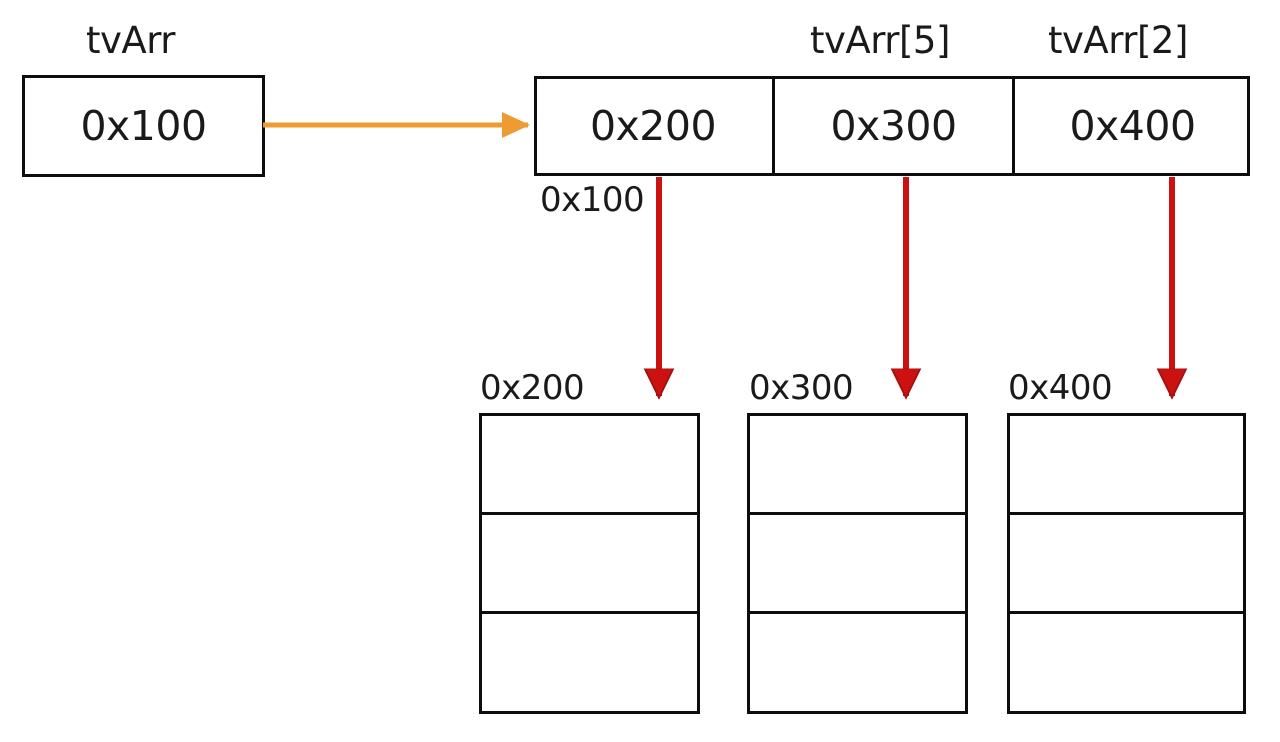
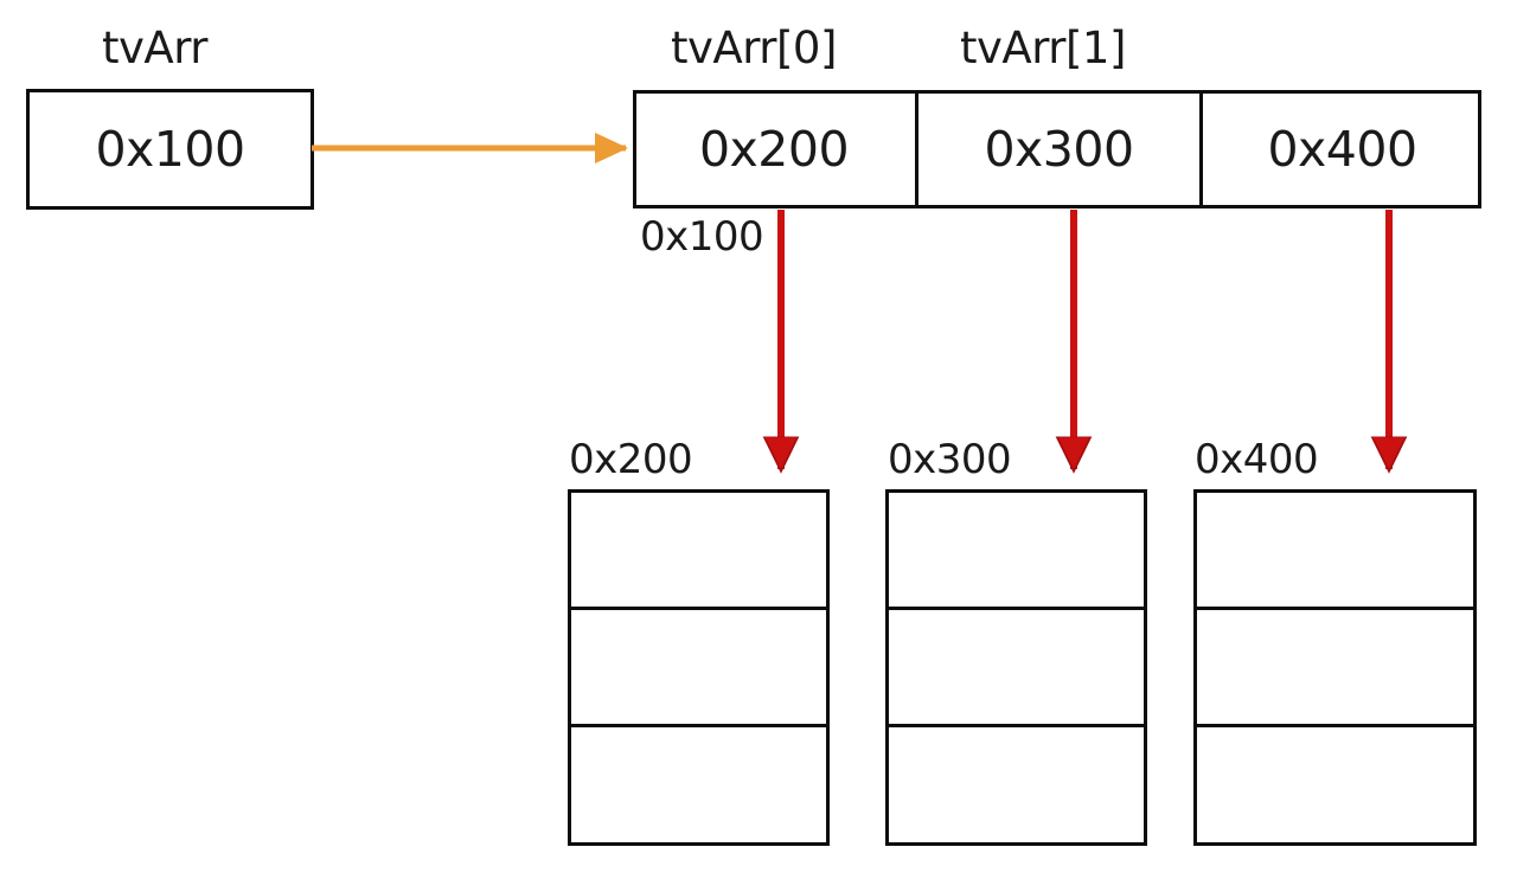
  tvArr
  0x100
+ tvArr[0]
- tvArr[5]
+ tvArr[1]
- tvArr[2]
  0x200
  0x300
  0x400
  0x100
  0x200
  0x300
  0x400
